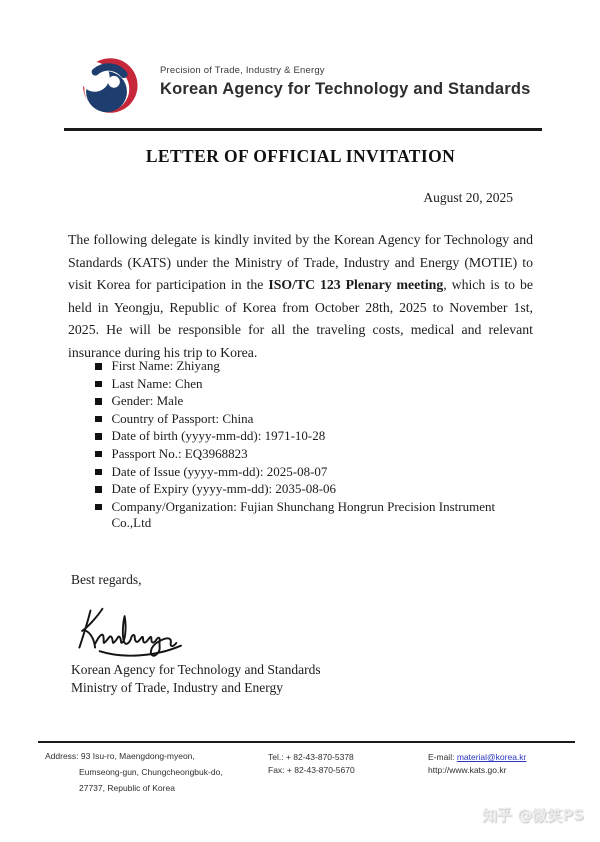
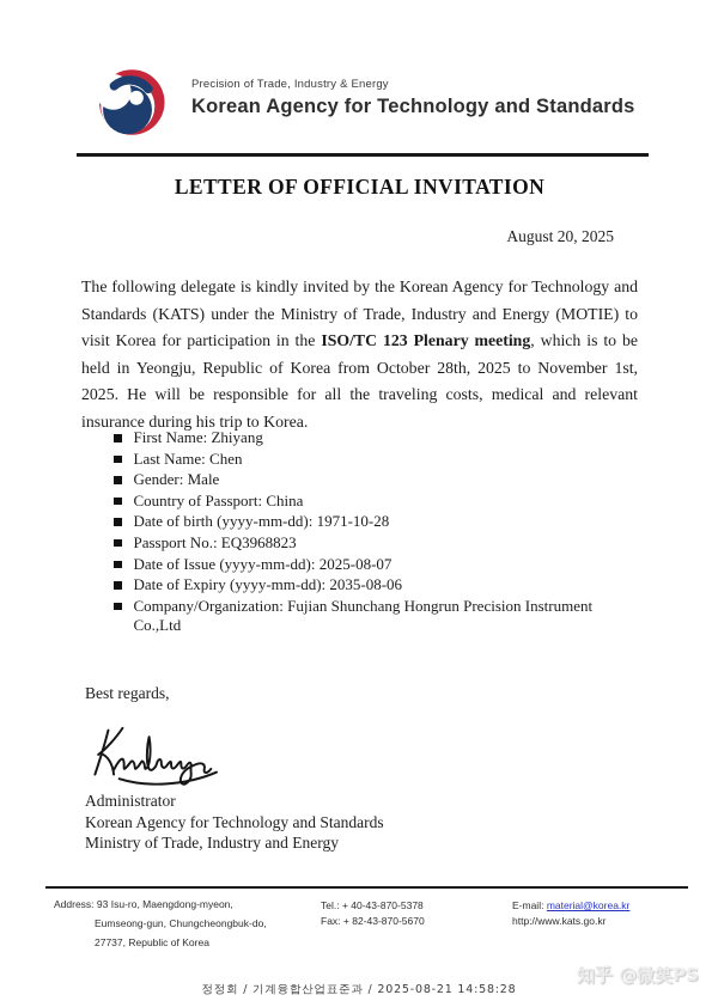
  Precision of Trade, Industry & Energy
  Korean Agency for Technology and Standards
  LETTER OF OFFICIAL INVITATION
  August 20, 2025
  The following delegate is kindly invited by the Korean Agency for Technology and Standards (KATS) under the Ministry of Trade, Industry and Energy (MOTIE) to visit Korea for participation in the ISO/TC 123 Plenary meeting, which is to be held in Yeongju, Republic of Korea from October 28th, 2025 to November 1st, 2025. He will be responsible for all the traveling costs, medical and relevant insurance during his trip to Korea.
  First Name: Zhiyang
  Last Name: Chen
  Gender: Male
  Country of Passport: China
  Date of birth (yyyy-mm-dd): 1971-10-28
  Passport No.: EQ3968823
  Date of Issue (yyyy-mm-dd): 2025-08-07
  Date of Expiry (yyyy-mm-dd): 2035-08-06
  Company/Organization: Fujian Shunchang Hongrun Precision Instrument Co.,Ltd
  Best regards,
+ Administrator
  Korean Agency for Technology and Standards
  Ministry of Trade, Industry and Energy
  Address: 93 Isu-ro, Maengdong-myeon,
  Eumseong-gun, Chungcheongbuk-do,
  27737, Republic of Korea
- Tel.: + 82-43-870-5378
+ Tel.: + 40-43-870-5378
  Fax: + 82-43-870-5670
  E-mail: material@korea.kr
  http://www.kats.go.kr
+ 정정회 / 기계융합산업표준과 / 2025-08-21 14:58:28
  知乎 @微笑PS
